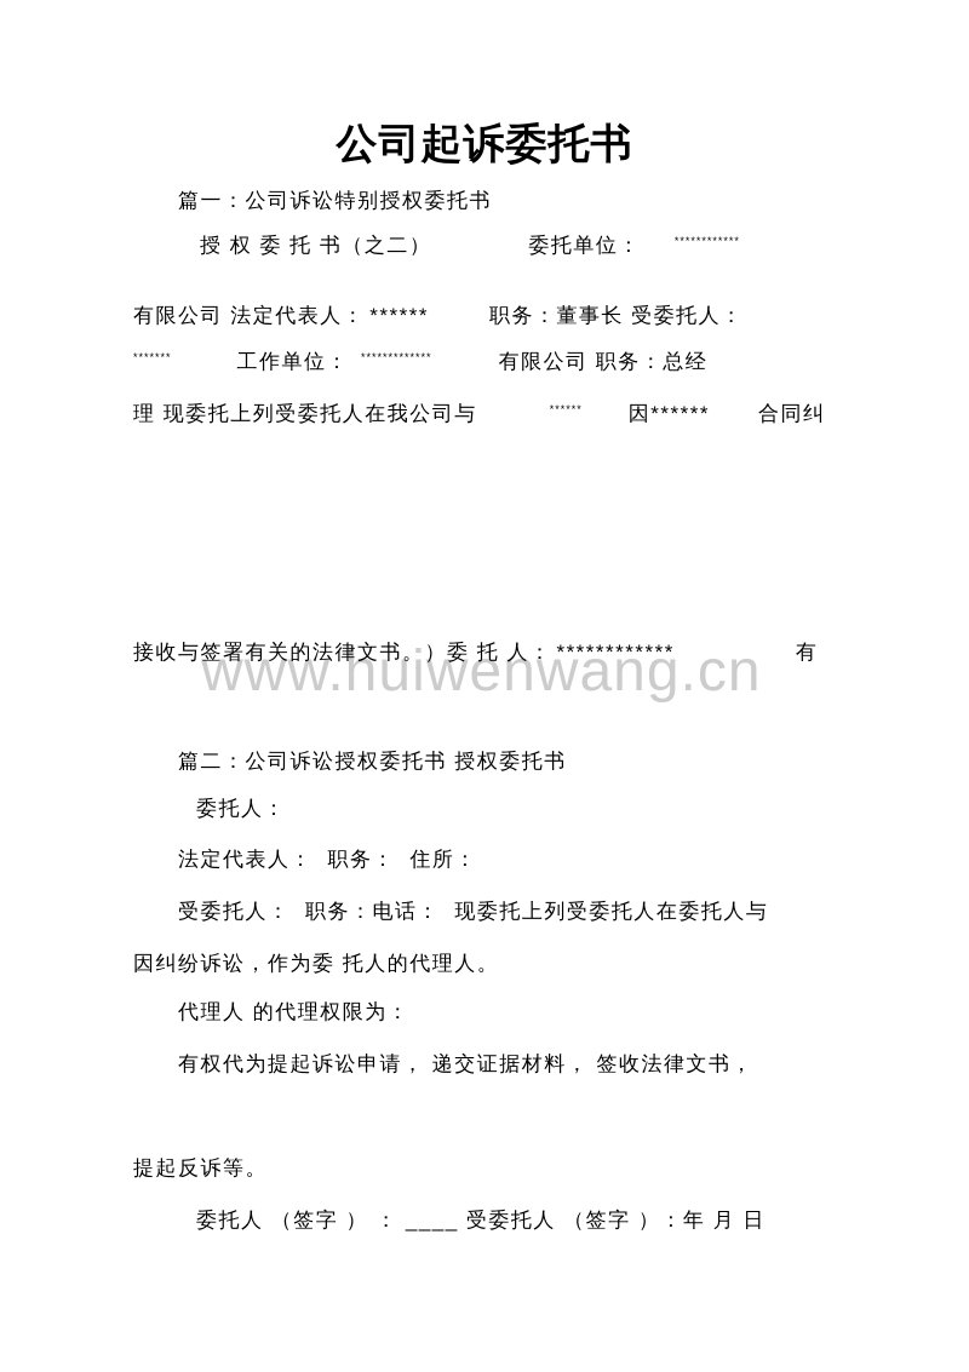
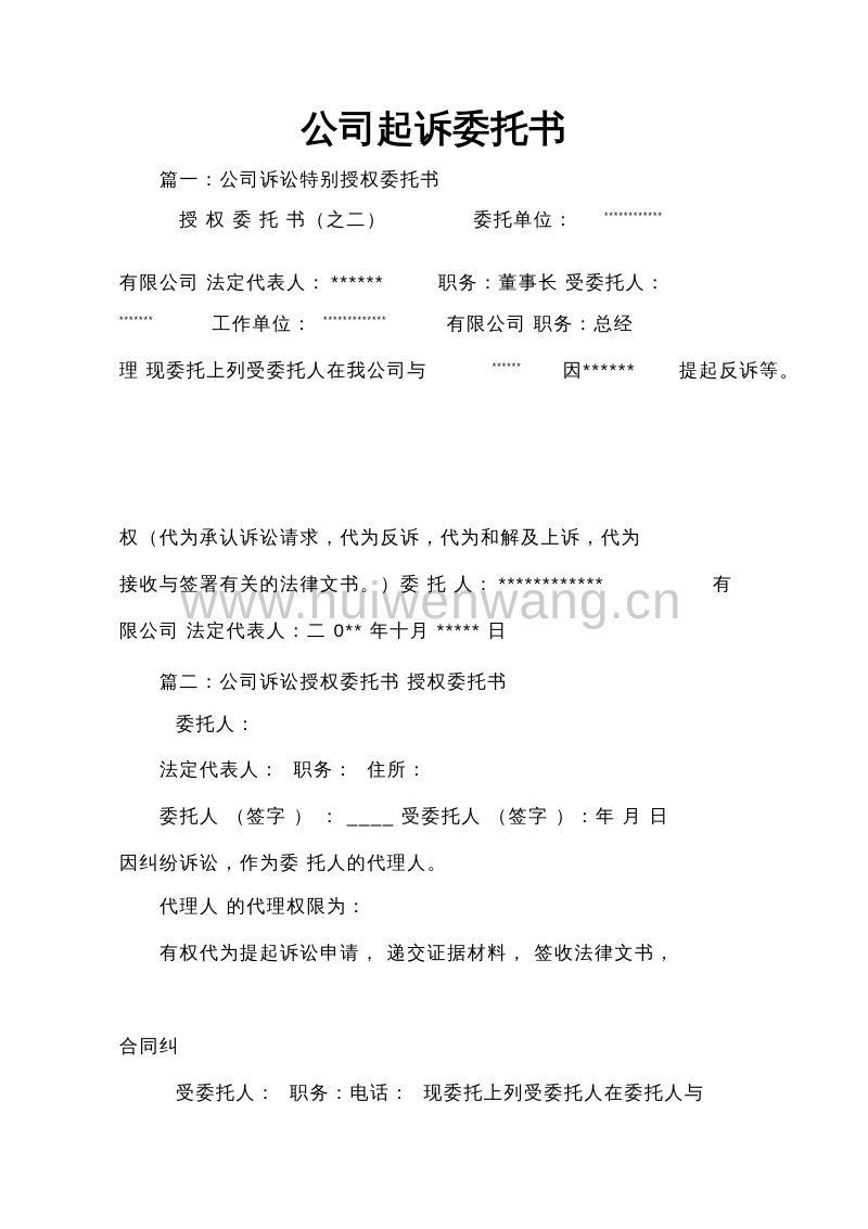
  公司起诉委托书
  www.huiwenwang.cn
  篇一：公司诉讼特别授权委托书
  授 权 委 托 书（之二） 委托单位： ************
  有限公司 法定代表人： ****** 职务：董事长 受委托人：
  ******* 工作单位： ************* 有限公司 职务：总经
- 理 现委托上列受委托人在我公司与 ****** 因****** 合同纠
+ 理 现委托上列受委托人在我公司与 ****** 因****** 提起反诉等。
+ 权（代为承认诉讼请求，代为反诉，代为和解及上诉，代为
  接收与签署有关的法律文书。）委 托 人： ************ 有
+ 限公司 法定代表人：二 0** 年十月 ***** 日
  篇二：公司诉讼授权委托书 授权委托书
  委托人：
  法定代表人： 职务： 住所：
- 受委托人： 职务：电话： 现委托上列受委托人在委托人与
+ 委托人 （签字 ） ： ____ 受委托人 （签字 ）：年 月 日
  因纠纷诉讼，作为委 托人的代理人。
  代理人 的代理权限为：
  有权代为提起诉讼申请， 递交证据材料， 签收法律文书，
- 提起反诉等。
+ 合同纠
- 委托人 （签字 ） ： ____ 受委托人 （签字 ）：年 月 日
+ 受委托人： 职务：电话： 现委托上列受委托人在委托人与
